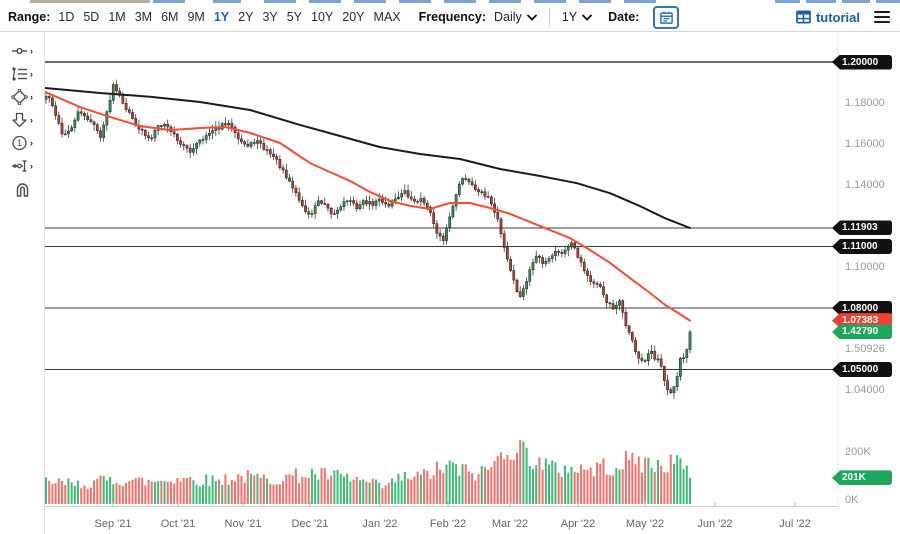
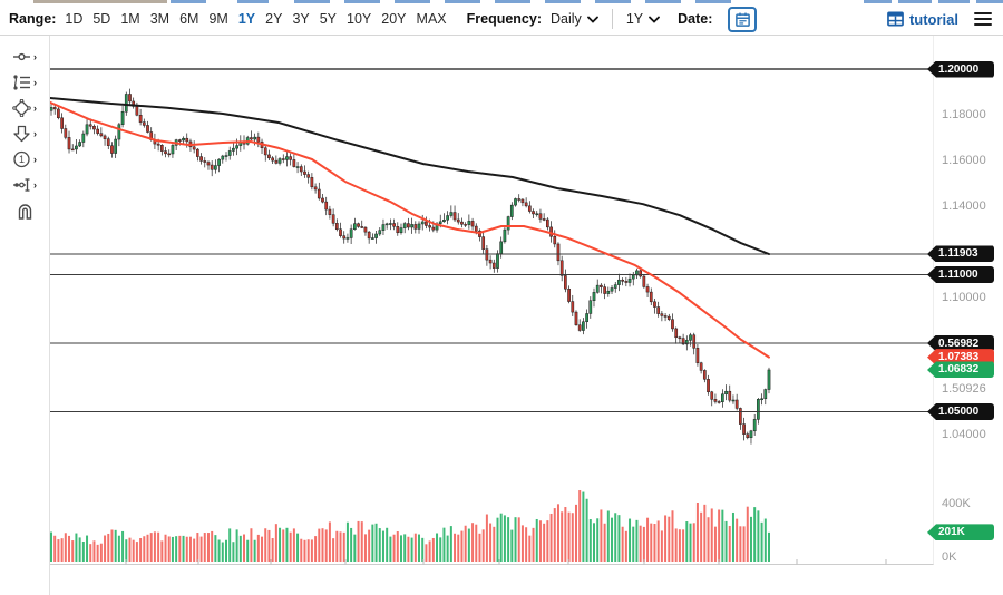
  Range:
  1D
  5D
  1M
  3M
  6M
  9M
  1Y
  2Y
  3Y
  5Y
  10Y
  20Y
  MAX
  Frequency:
  Daily
  1Y
  Date:
  tutorial
  ›
  ›
  ›
  ›
  1
  ›
  ›
- Sep '21
- Oct '21
- Nov '21
- Dec '21
- Jan '22
- Feb '22
- Mar '22
- Apr '22
- May '22
- Jun '22
- Jul '22
  1.18000
  1.16000
  1.14000
  1.10000
  1.50926
  1.04000
- 200K
+ 400K
  0K
  1.20000
  1.11903
  1.11000
- 1.08000
+ 0.56982
  1.07383
- 1.42790
+ 1.06832
  1.05000
  201K
